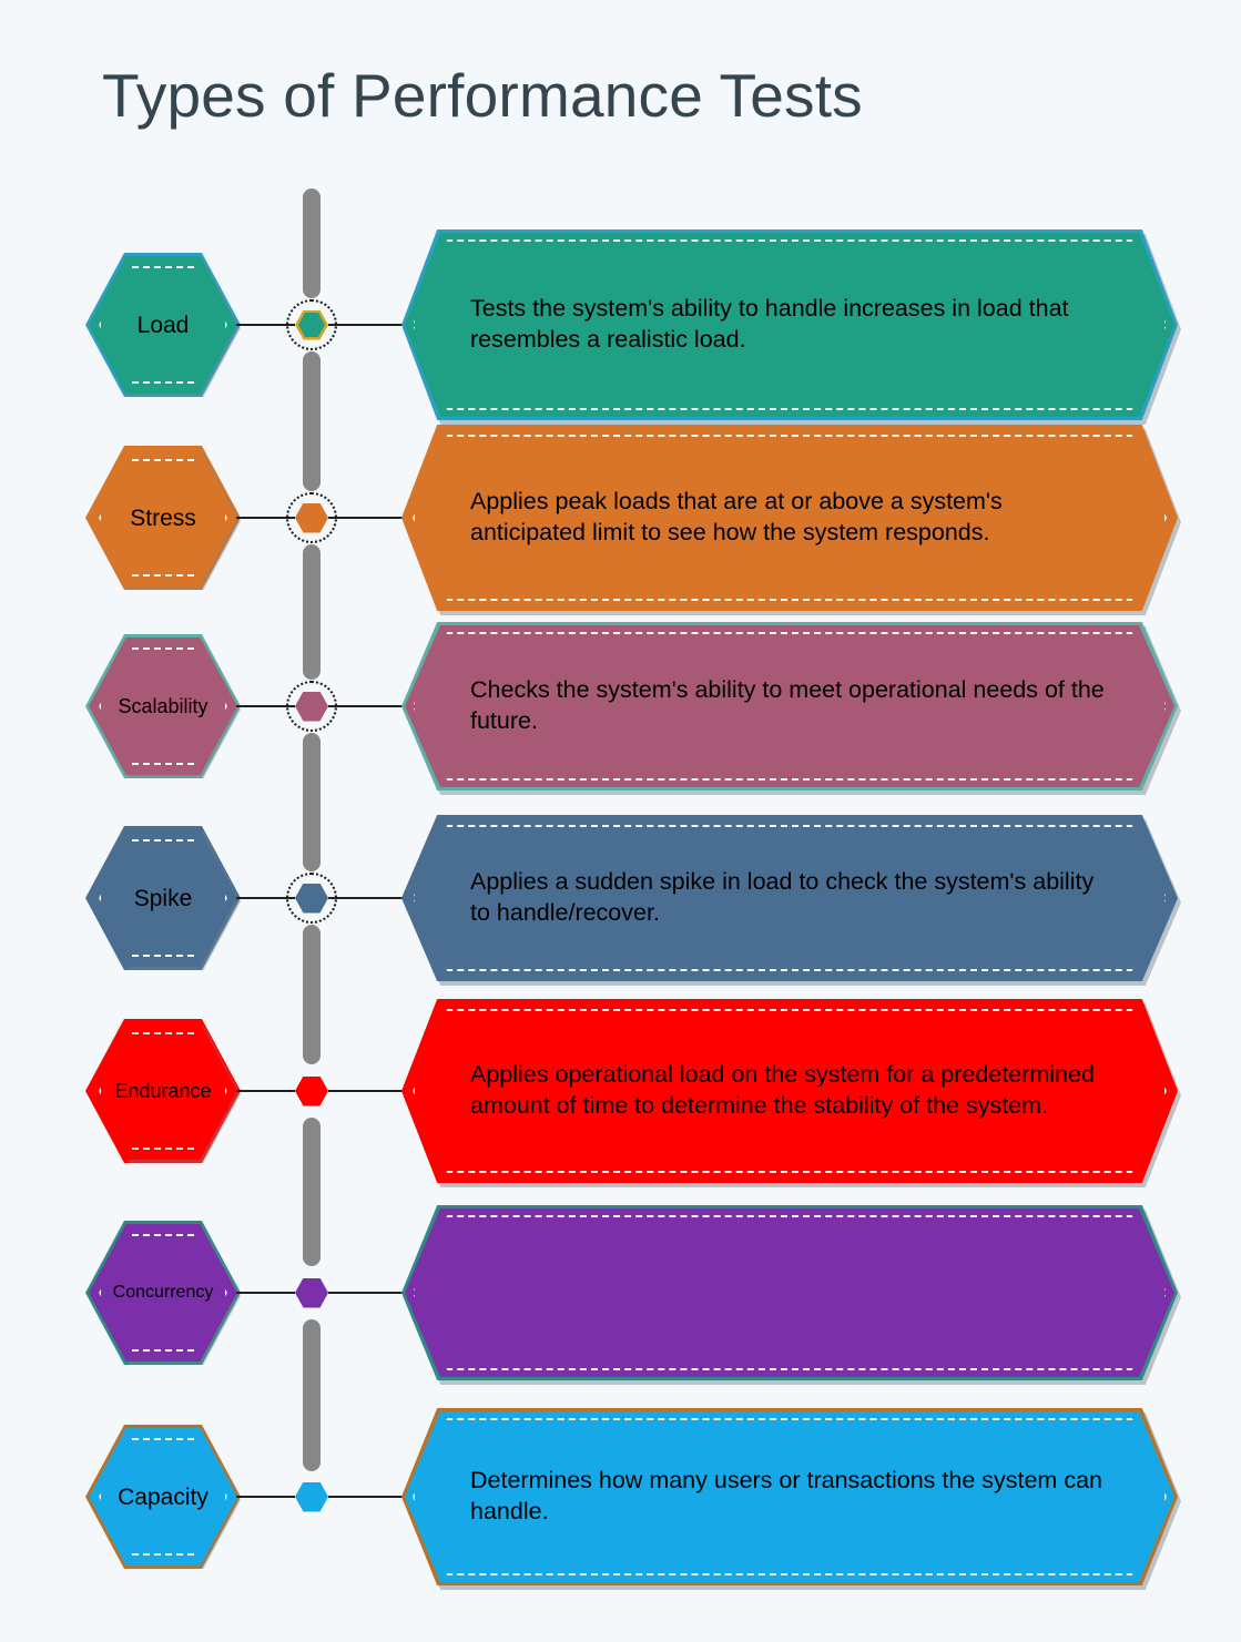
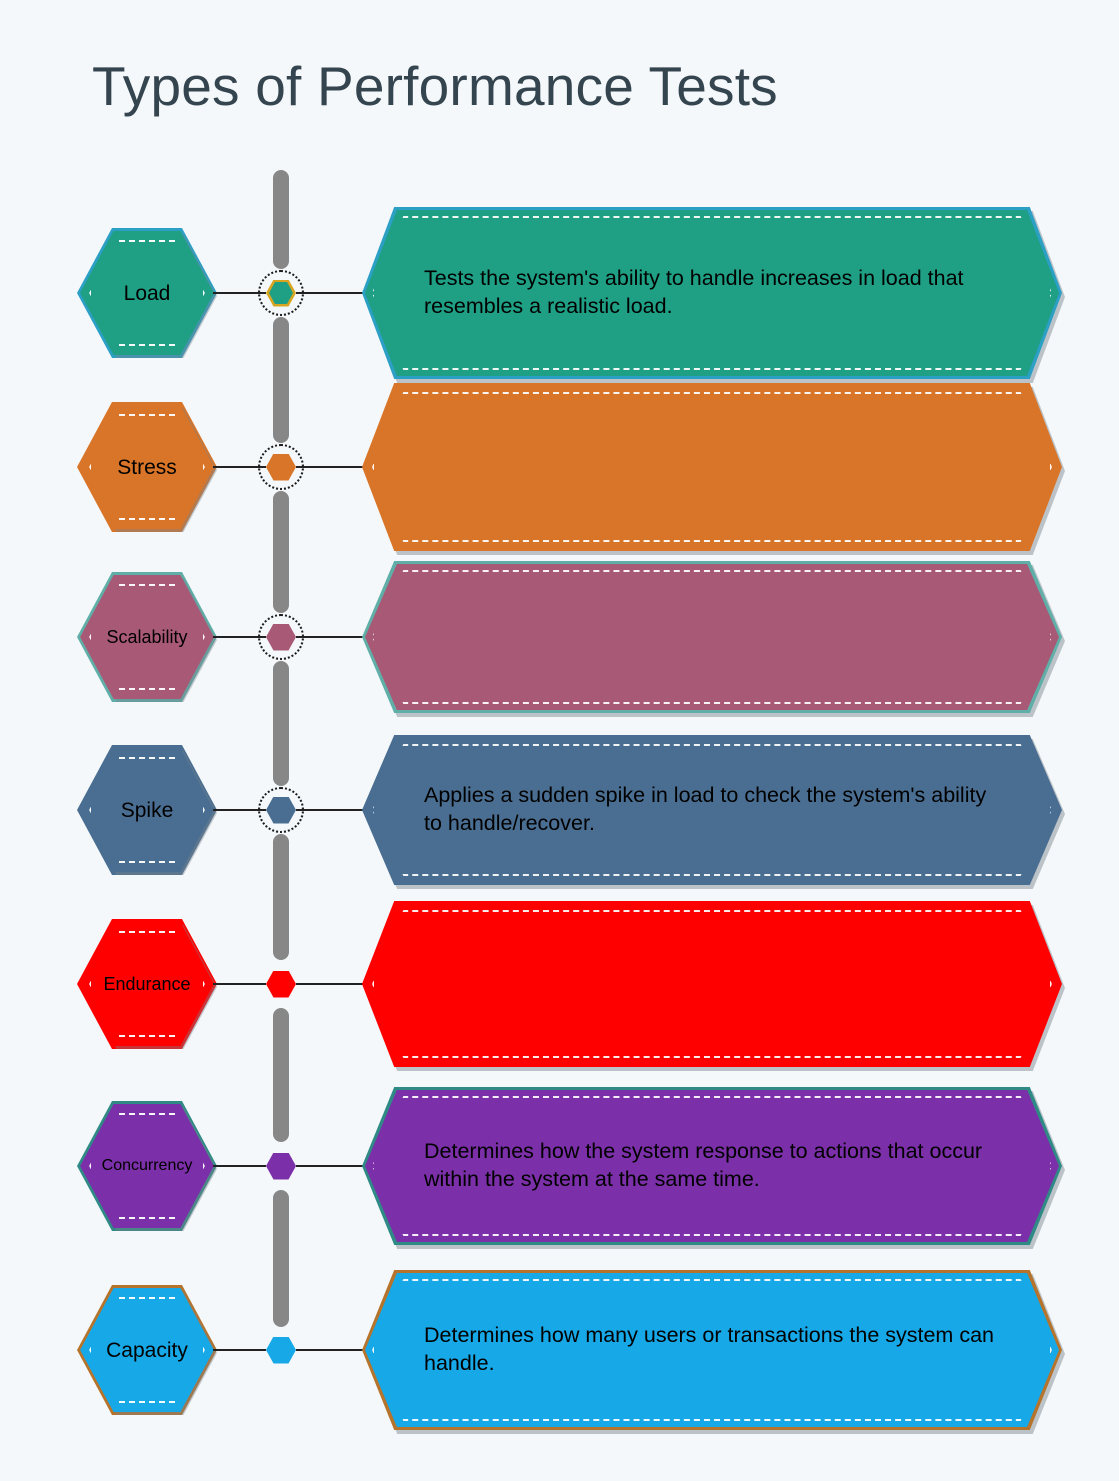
  Types of Performance Tests
  Load
  Tests the system's ability to handle increases in load that resembles a realistic load.
  Stress
- Applies peak loads that are at or above a system's anticipated limit to see how the system responds.
  Scalability
- Checks the system's ability to meet operational needs of the future.
  Spike
  Applies a sudden spike in load to check the system's ability to handle/recover.
  Endurance
- Applies operational load on the system for a predetermined amount of time to determine the stability of the system.
  Concurrency
+ Determines how the system response to actions that occur within the system at the same time.
  Capacity
  Determines how many users or transactions the system can handle.
